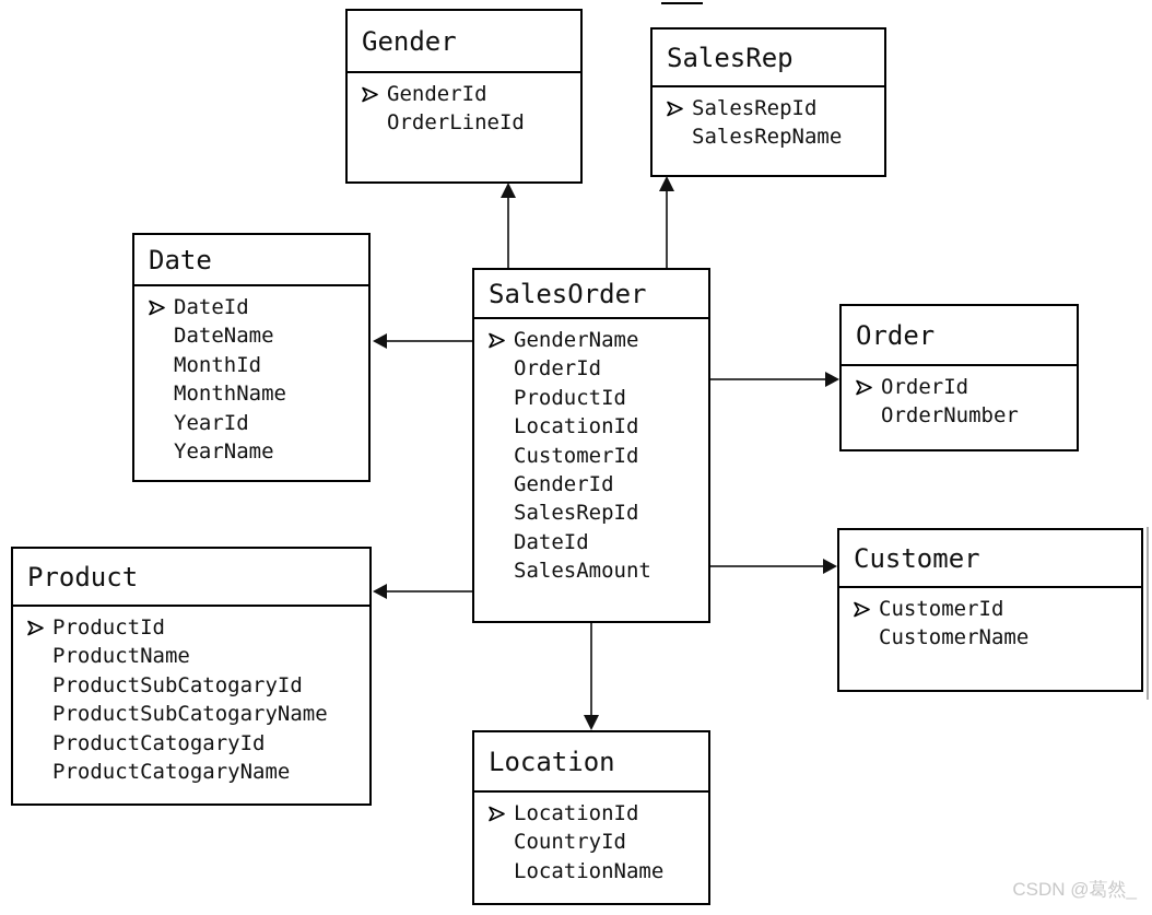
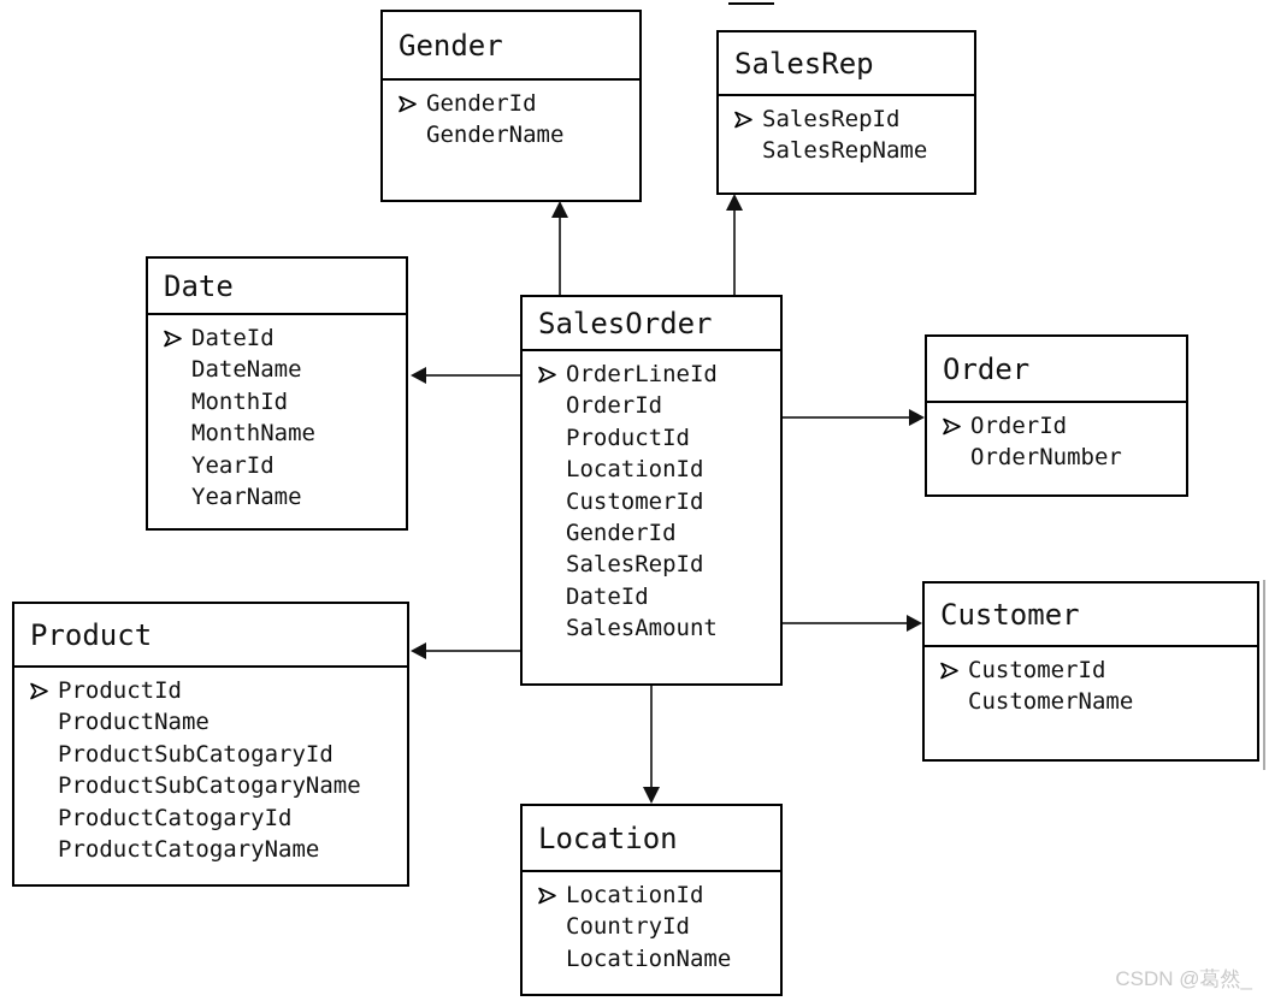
  Gender
  GenderId
- OrderLineId
+ GenderName
  SalesRep
  SalesRepId
  SalesRepName
  Date
  DateId
  DateName
  MonthId
  MonthName
  YearId
  YearName
  SalesOrder
- GenderName
+ OrderLineId
  OrderId
  ProductId
  LocationId
  CustomerId
  GenderId
  SalesRepId
  DateId
  SalesAmount
  Order
  OrderId
  OrderNumber
  Customer
  CustomerId
  CustomerName
  Product
  ProductId
  ProductName
  ProductSubCatogaryId
  ProductSubCatogaryName
  ProductCatogaryId
  ProductCatogaryName
  Location
  LocationId
  CountryId
  LocationName
  CSDN @葛然_
